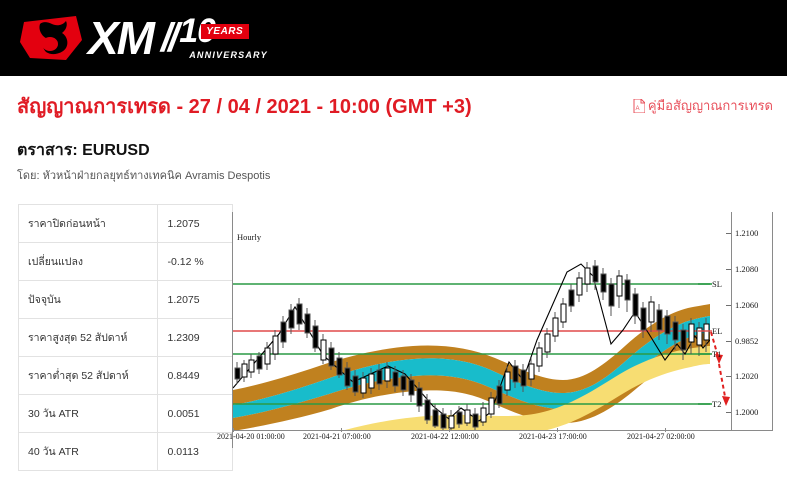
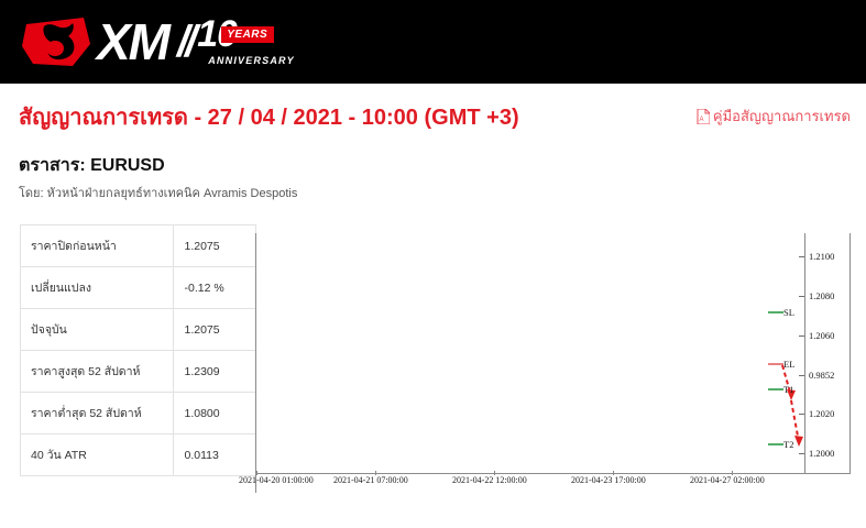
  XM
  //
  YEARS
  ANNIVERSARY
  สัญญาณการเทรด - 27 / 04 / 2021 - 10:00 (GMT +3)
  คู่มือสัญญาณการเทรด
  ตราสาร: EURUSD
  โดย: หัวหน้าฝ่ายกลยุทธ์ทางเทคนิค Avramis Despotis
  ราคาปิดก่อนหน้า	1.2075
  เปลี่ยนแปลง	-0.12 %
  ปัจจุบัน	1.2075
  ราคาสูงสุด 52 สัปดาห์	1.2309
- ราคาต่ำสุด 52 สัปดาห์	0.8449
+ ราคาต่ำสุด 52 สัปดาห์	1.0800
- 30 วัน ATR	0.0051
  40 วัน ATR	0.0113
- Hourly
  1.2100
  1.2080
  1.2060
  0.9852
  1.2020
  1.2000
  SL
  EL
  T1
  T2
  2021-04-20 01:00:00
  2021-04-21 07:00:00
  2021-04-22 12:00:00
  2021-04-23 17:00:00
  2021-04-27 02:00:00
